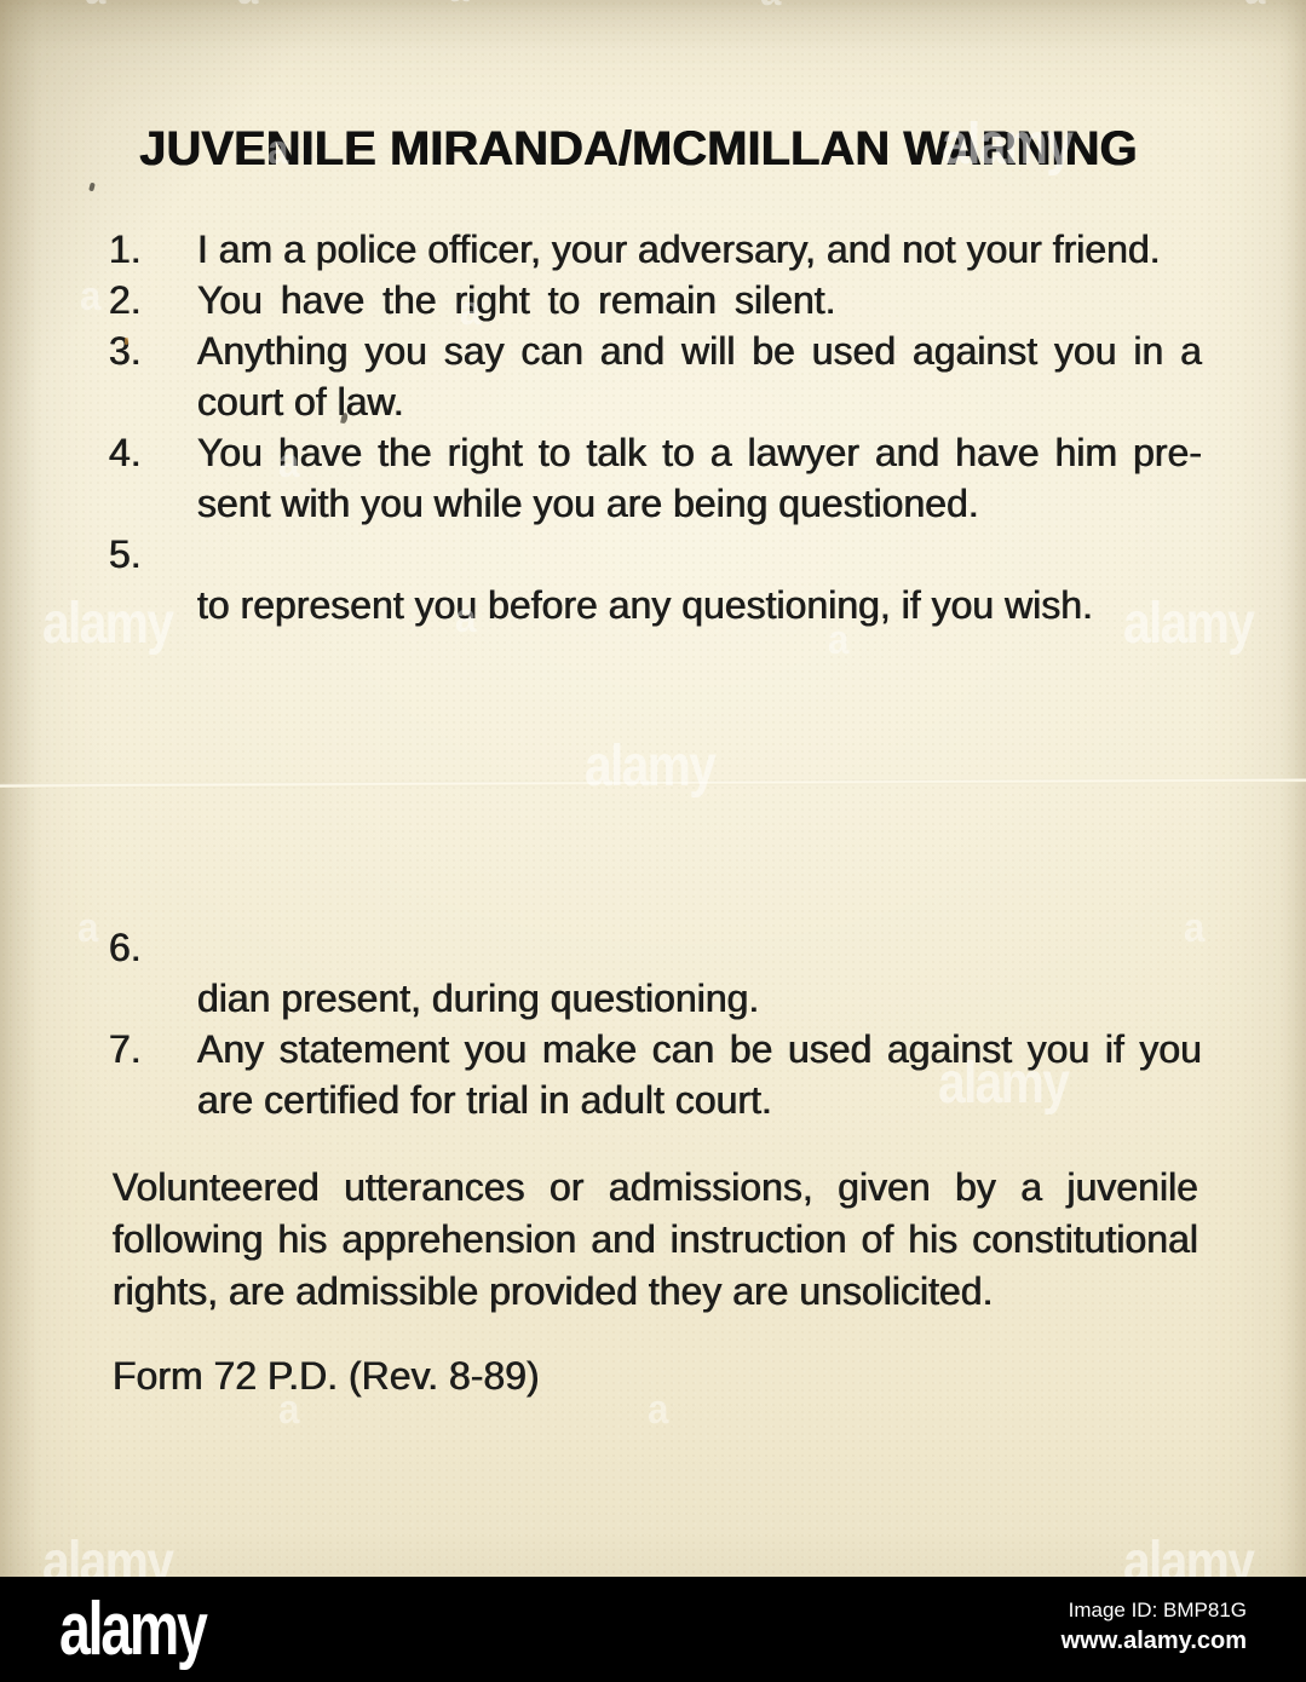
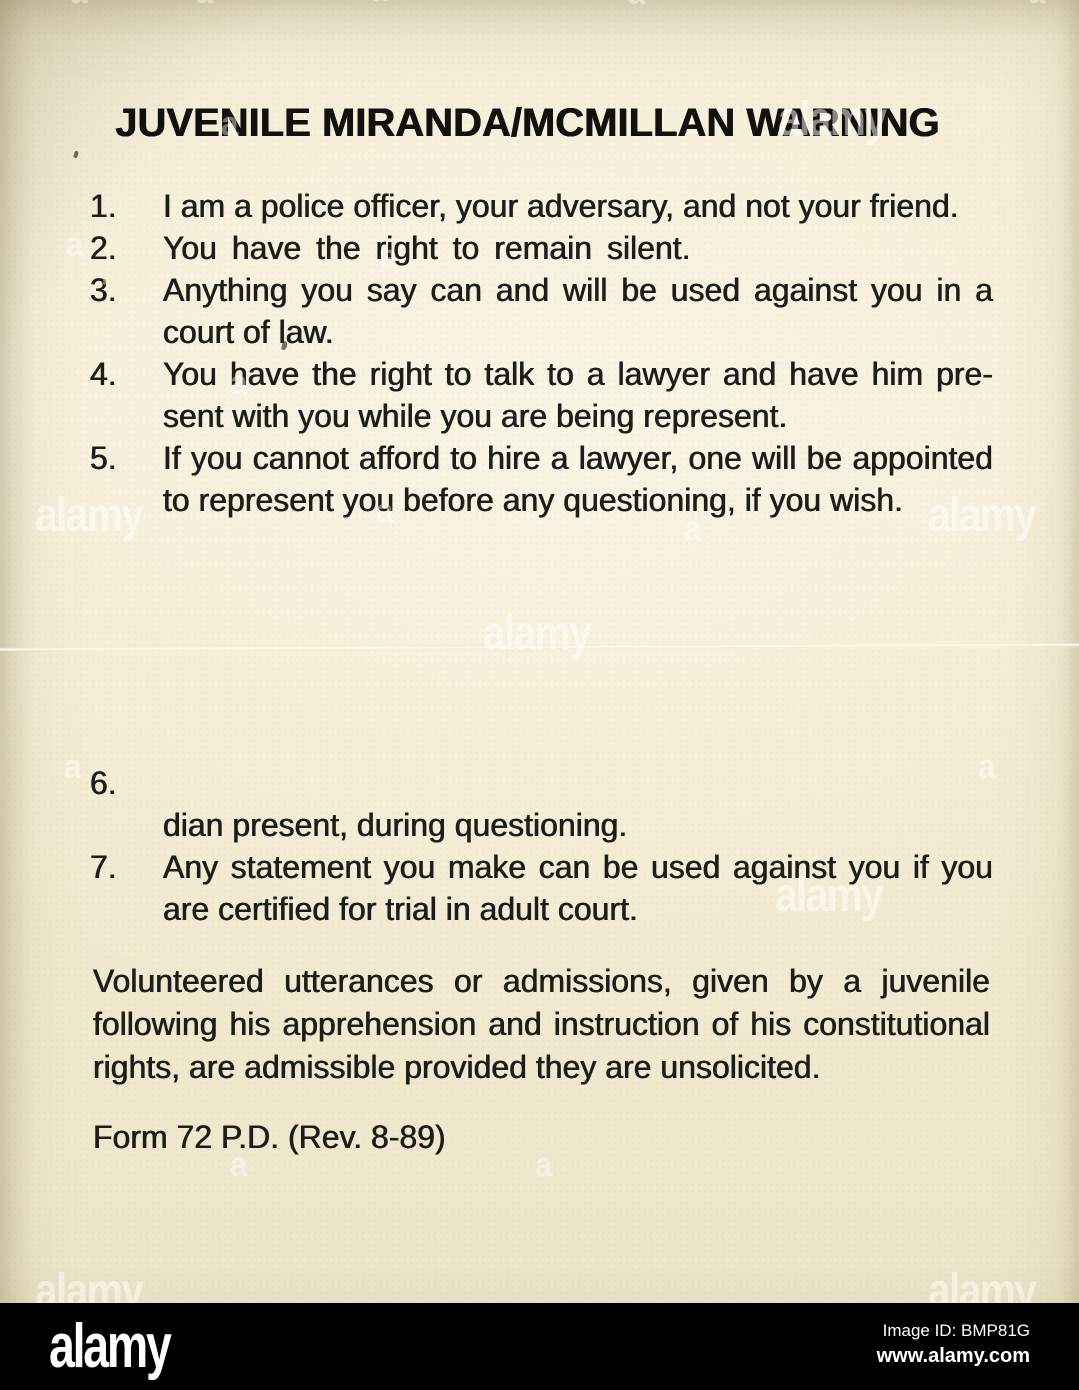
  JUVENILE MIRANDA/MCMILLAN WARNING
  1.
  I am a police officer, your adversary, and not your friend.
  2.
  You have the right to remain silent.
  3.
  Anything you say can and will be used against you in a
  court of law.
  4.
  You have the right to talk to a lawyer and have him pre-
- sent with you while you are being questioned.
+ sent with you while you are being represent.
  5.
+ If you cannot afford to hire a lawyer, one will be appointed
  to represent you before any questioning, if you wish.
  6.
  dian present, during questioning.
  7.
  Any statement you make can be used against you if you
  are certified for trial in adult court.
  Volunteered utterances or admissions, given by a juvenile
  following his apprehension and instruction of his constitutional
  rights, are admissible provided they are unsolicited.
  Form 72 P.D. (Rev. 8-89)
  alamy
  alamy
  alamy
  alamy
  alamy
  alamy
  alamy
  a
  a
  a
  a
  a
  a
  a
  a
  a
  a
  alamy
  Image ID: BMP81G
  www.alamy.com
